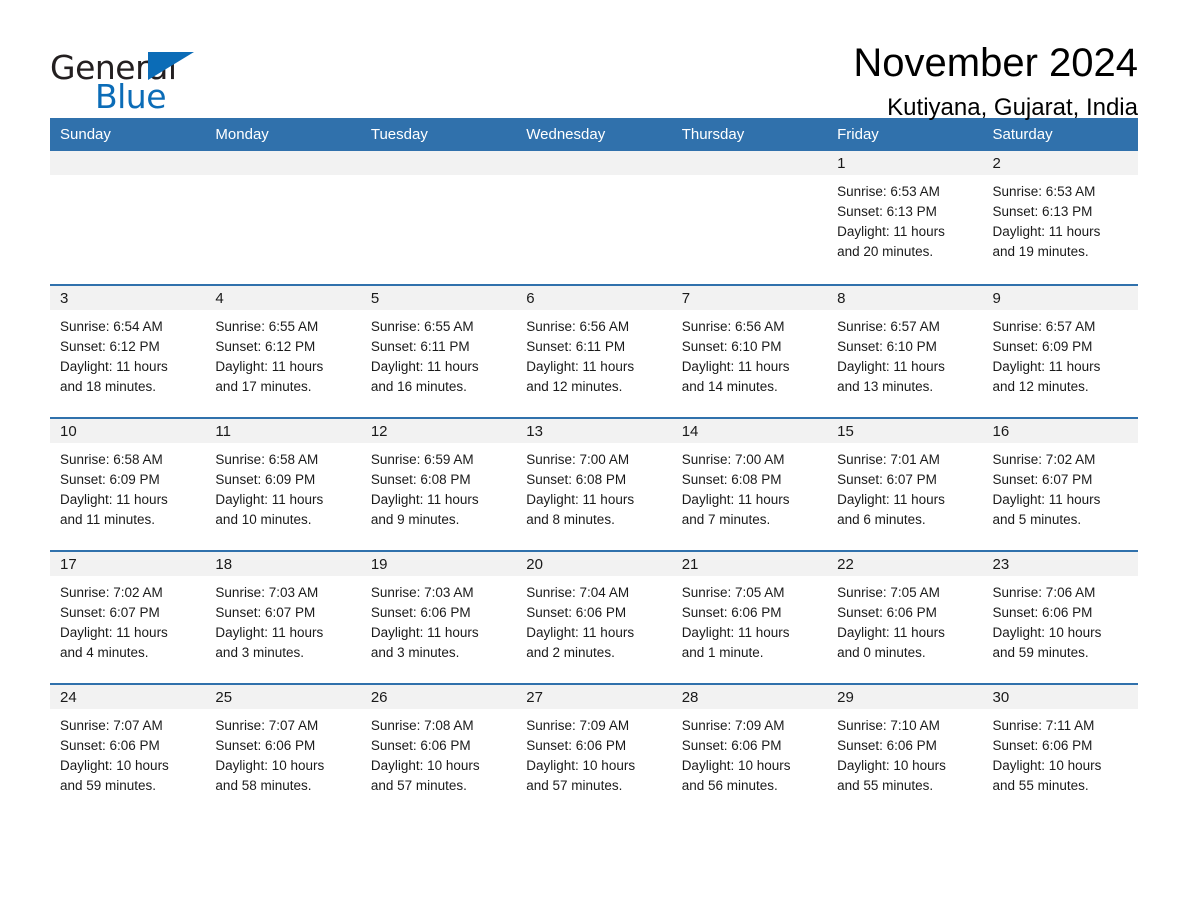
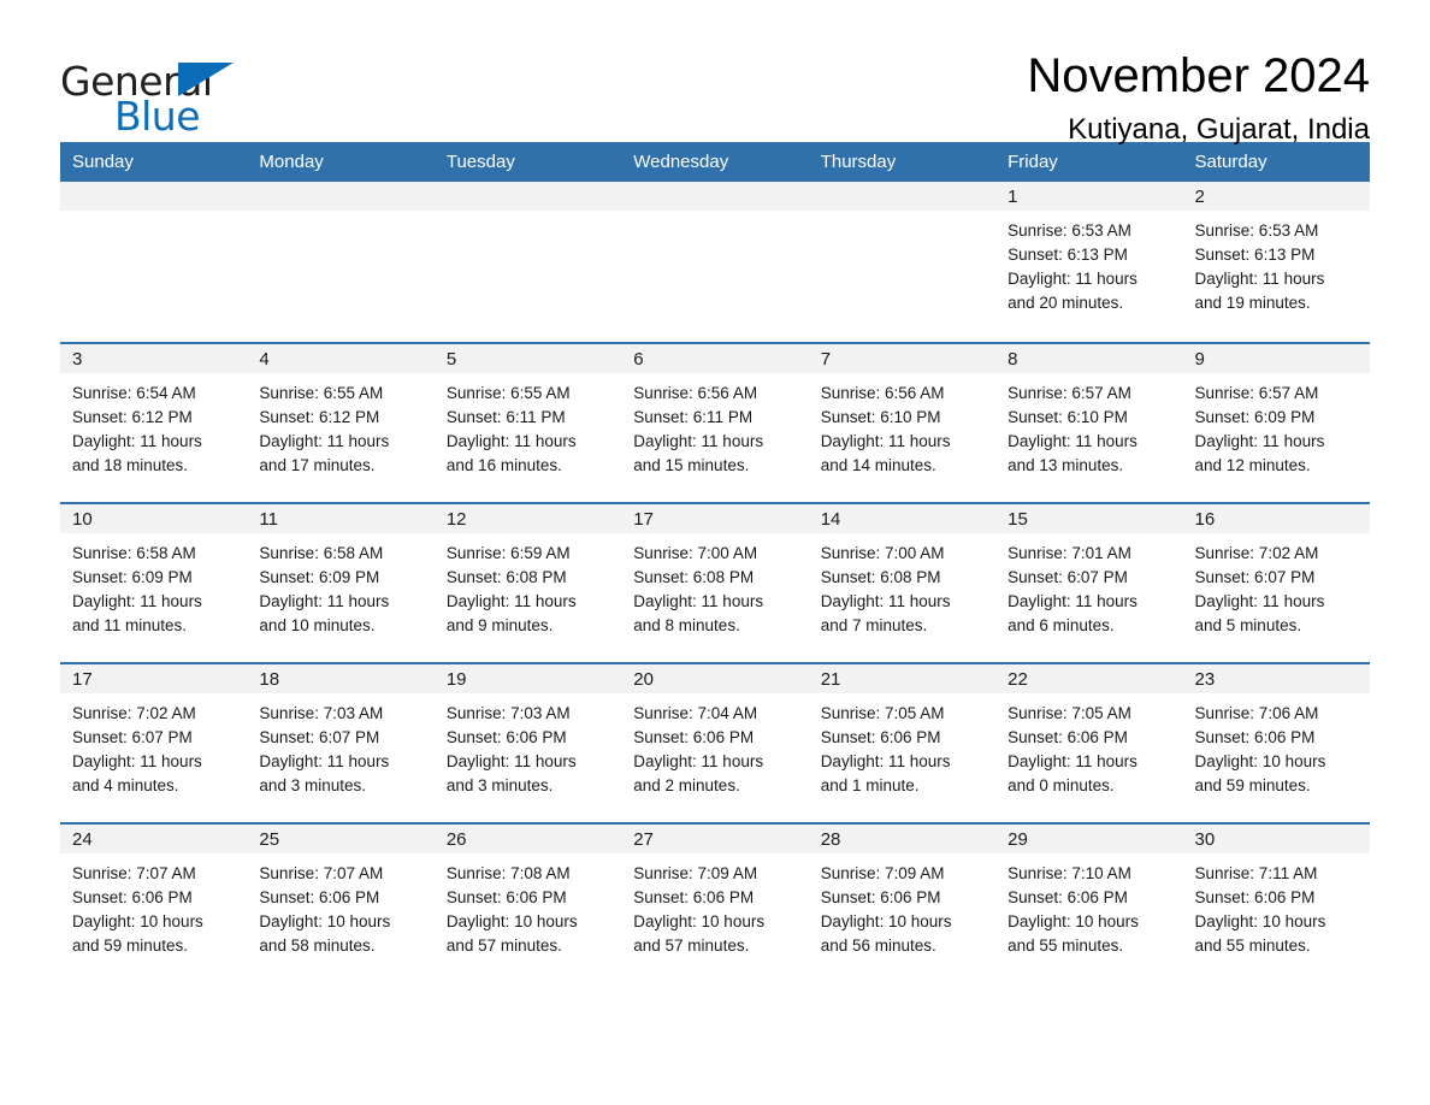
  General
  Blue
  November 2024
  Kutiyana, Gujarat, India
  Sunday	Monday	Tuesday	Wednesday	Thursday	Friday	Saturday
  					1Sunrise: 6:53 AMSunset: 6:13 PMDaylight: 11 hoursand 20 minutes.	2Sunrise: 6:53 AMSunset: 6:13 PMDaylight: 11 hoursand 19 minutes.
- 3Sunrise: 6:54 AMSunset: 6:12 PMDaylight: 11 hoursand 18 minutes.	4Sunrise: 6:55 AMSunset: 6:12 PMDaylight: 11 hoursand 17 minutes.	5Sunrise: 6:55 AMSunset: 6:11 PMDaylight: 11 hoursand 16 minutes.	6Sunrise: 6:56 AMSunset: 6:11 PMDaylight: 11 hoursand 12 minutes.	7Sunrise: 6:56 AMSunset: 6:10 PMDaylight: 11 hoursand 14 minutes.	8Sunrise: 6:57 AMSunset: 6:10 PMDaylight: 11 hoursand 13 minutes.	9Sunrise: 6:57 AMSunset: 6:09 PMDaylight: 11 hoursand 12 minutes.
+ 3Sunrise: 6:54 AMSunset: 6:12 PMDaylight: 11 hoursand 18 minutes.	4Sunrise: 6:55 AMSunset: 6:12 PMDaylight: 11 hoursand 17 minutes.	5Sunrise: 6:55 AMSunset: 6:11 PMDaylight: 11 hoursand 16 minutes.	6Sunrise: 6:56 AMSunset: 6:11 PMDaylight: 11 hoursand 15 minutes.	7Sunrise: 6:56 AMSunset: 6:10 PMDaylight: 11 hoursand 14 minutes.	8Sunrise: 6:57 AMSunset: 6:10 PMDaylight: 11 hoursand 13 minutes.	9Sunrise: 6:57 AMSunset: 6:09 PMDaylight: 11 hoursand 12 minutes.
- 10Sunrise: 6:58 AMSunset: 6:09 PMDaylight: 11 hoursand 11 minutes.	11Sunrise: 6:58 AMSunset: 6:09 PMDaylight: 11 hoursand 10 minutes.	12Sunrise: 6:59 AMSunset: 6:08 PMDaylight: 11 hoursand 9 minutes.	13Sunrise: 7:00 AMSunset: 6:08 PMDaylight: 11 hoursand 8 minutes.	14Sunrise: 7:00 AMSunset: 6:08 PMDaylight: 11 hoursand 7 minutes.	15Sunrise: 7:01 AMSunset: 6:07 PMDaylight: 11 hoursand 6 minutes.	16Sunrise: 7:02 AMSunset: 6:07 PMDaylight: 11 hoursand 5 minutes.
+ 10Sunrise: 6:58 AMSunset: 6:09 PMDaylight: 11 hoursand 11 minutes.	11Sunrise: 6:58 AMSunset: 6:09 PMDaylight: 11 hoursand 10 minutes.	12Sunrise: 6:59 AMSunset: 6:08 PMDaylight: 11 hoursand 9 minutes.	17Sunrise: 7:00 AMSunset: 6:08 PMDaylight: 11 hoursand 8 minutes.	14Sunrise: 7:00 AMSunset: 6:08 PMDaylight: 11 hoursand 7 minutes.	15Sunrise: 7:01 AMSunset: 6:07 PMDaylight: 11 hoursand 6 minutes.	16Sunrise: 7:02 AMSunset: 6:07 PMDaylight: 11 hoursand 5 minutes.
  17Sunrise: 7:02 AMSunset: 6:07 PMDaylight: 11 hoursand 4 minutes.	18Sunrise: 7:03 AMSunset: 6:07 PMDaylight: 11 hoursand 3 minutes.	19Sunrise: 7:03 AMSunset: 6:06 PMDaylight: 11 hoursand 3 minutes.	20Sunrise: 7:04 AMSunset: 6:06 PMDaylight: 11 hoursand 2 minutes.	21Sunrise: 7:05 AMSunset: 6:06 PMDaylight: 11 hoursand 1 minute.	22Sunrise: 7:05 AMSunset: 6:06 PMDaylight: 11 hoursand 0 minutes.	23Sunrise: 7:06 AMSunset: 6:06 PMDaylight: 10 hoursand 59 minutes.
  24Sunrise: 7:07 AMSunset: 6:06 PMDaylight: 10 hoursand 59 minutes.	25Sunrise: 7:07 AMSunset: 6:06 PMDaylight: 10 hoursand 58 minutes.	26Sunrise: 7:08 AMSunset: 6:06 PMDaylight: 10 hoursand 57 minutes.	27Sunrise: 7:09 AMSunset: 6:06 PMDaylight: 10 hoursand 57 minutes.	28Sunrise: 7:09 AMSunset: 6:06 PMDaylight: 10 hoursand 56 minutes.	29Sunrise: 7:10 AMSunset: 6:06 PMDaylight: 10 hoursand 55 minutes.	30Sunrise: 7:11 AMSunset: 6:06 PMDaylight: 10 hoursand 55 minutes.
